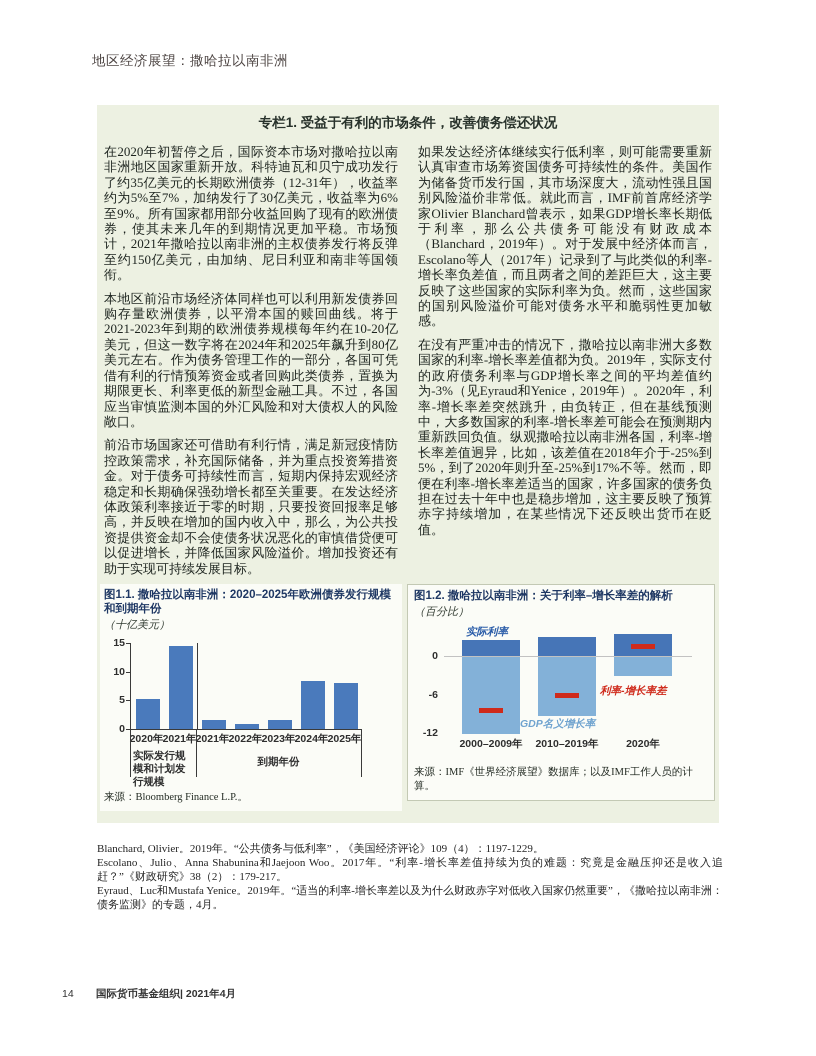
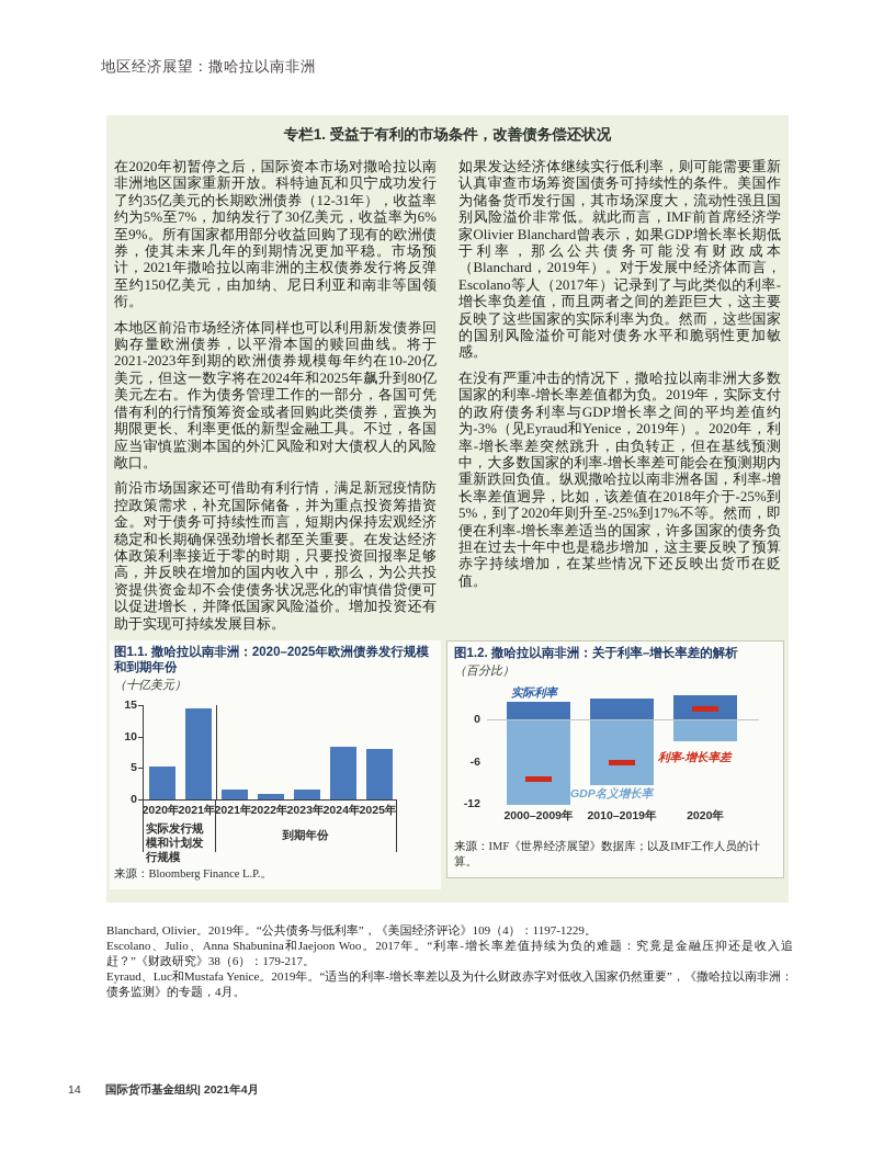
  地区经济展望：撒哈拉以南非洲
  专栏1. 受益于有利的市场条件，改善债务偿还状况
  在2020年初暂停之后，国际资本市场对撒哈拉以南非洲地区国家重新开放。科特迪瓦和贝宁成功发行了约35亿美元的长期欧洲债券（12-31年），收益率约为5%至7%，加纳发行了30亿美元，收益率为6%至9%。所有国家都用部分收益回购了现有的欧洲债券，使其未来几年的到期情况更加平稳。市场预计，2021年撒哈拉以南非洲的主权债券发行将反弹至约150亿美元，由加纳、尼日利亚和南非等国领衔。
  本地区前沿市场经济体同样也可以利用新发债券回购存量欧洲债券，以平滑本国的赎回曲线。将于2021-2023年到期的欧洲债券规模每年约在10-20亿美元，但这一数字将在2024年和2025年飙升到80亿美元左右。作为债务管理工作的一部分，各国可凭借有利的行情预筹资金或者回购此类债券，置换为期限更长、利率更低的新型金融工具。不过，各国应当审慎监测本国的外汇风险和对大债权人的风险敞口。
  前沿市场国家还可借助有利行情，满足新冠疫情防控政策需求，补充国际储备，并为重点投资筹措资金。对于债务可持续性而言，短期内保持宏观经济稳定和长期确保强劲增长都至关重要。在发达经济体政策利率接近于零的时期，只要投资回报率足够高，并反映在增加的国内收入中，那么，为公共投资提供资金却不会使债务状况恶化的审慎借贷便可以促进增长，并降低国家风险溢价。增加投资还有助于实现可持续发展目标。
  如果发达经济体继续实行低利率，则可能需要重新认真审查市场筹资国债务可持续性的条件。美国作为储备货币发行国，其市场深度大，流动性强且国别风险溢价非常低。就此而言，IMF前首席经济学家Olivier Blanchard曾表示，如果GDP增长率长期低于利率，那么公共债务可能没有财政成本（Blanchard，2019年）。对于发展中经济体而言，Escolano等人（2017年）记录到了与此类似的利率-增长率负差值，而且两者之间的差距巨大，这主要反映了这些国家的实际利率为负。然而，这些国家的国别风险溢价可能对债务水平和脆弱性更加敏感。
  在没有严重冲击的情况下，撒哈拉以南非洲大多数国家的利率-增长率差值都为负。2019年，实际支付的政府债务利率与GDP增长率之间的平均差值约为-3%（见Eyraud和Yenice，2019年）。2020年，利率-增长率差突然跳升，由负转正，但在基线预测中，大多数国家的利率-增长率差可能会在预测期内重新跌回负值。纵观撒哈拉以南非洲各国，利率-增长率差值迥异，比如，该差值在2018年介于-25%到5%，到了2020年则升至-25%到17%不等。然而，即便在利率-增长率差适当的国家，许多国家的债务负担在过去十年中也是稳步增加，这主要反映了预算赤字持续增加，在某些情况下还反映出货币在贬值。
  图1.1. 撒哈拉以南非洲：2020–2025年欧洲债券发行规模和到期年份
  （十亿美元）
  0
  5
  10
  15
  2020年
  2021年
  2021年
  2022年
  2023年
  2024年
  2025年
  实际发行规模和计划发行规模
  到期年份
  来源：Bloomberg Finance L.P.。
  图1.2. 撒哈拉以南非洲：关于利率–增长率差的解析
  （百分比）
  0
  -6
  -12
  2000–2009年
  2010–2019年
  2020年
  实际利率
  GDP名义增长率
  利率-增长率差
  来源：IMF《世界经济展望》数据库；以及IMF工作人员的计算。
  Blanchard, Olivier。2019年。“公共债务与低利率”，《美国经济评论》109（4）：1197-1229。
- Escolano、Julio、Anna Shabunina和Jaejoon Woo。2017年。“利率-增长率差值持续为负的难题：究竟是金融压抑还是收入追赶？”《财政研究》38（2）：179-217。
+ Escolano、Julio、Anna Shabunina和Jaejoon Woo。2017年。“利率-增长率差值持续为负的难题：究竟是金融压抑还是收入追赶？”《财政研究》38（6）：179-217。
  Eyraud、Luc和Mustafa Yenice。2019年。“适当的利率-增长率差以及为什么财政赤字对低收入国家仍然重要”，《撒哈拉以南非洲：债务监测》的专题，4月。
  14 国际货币基金组织| 2021年4月
